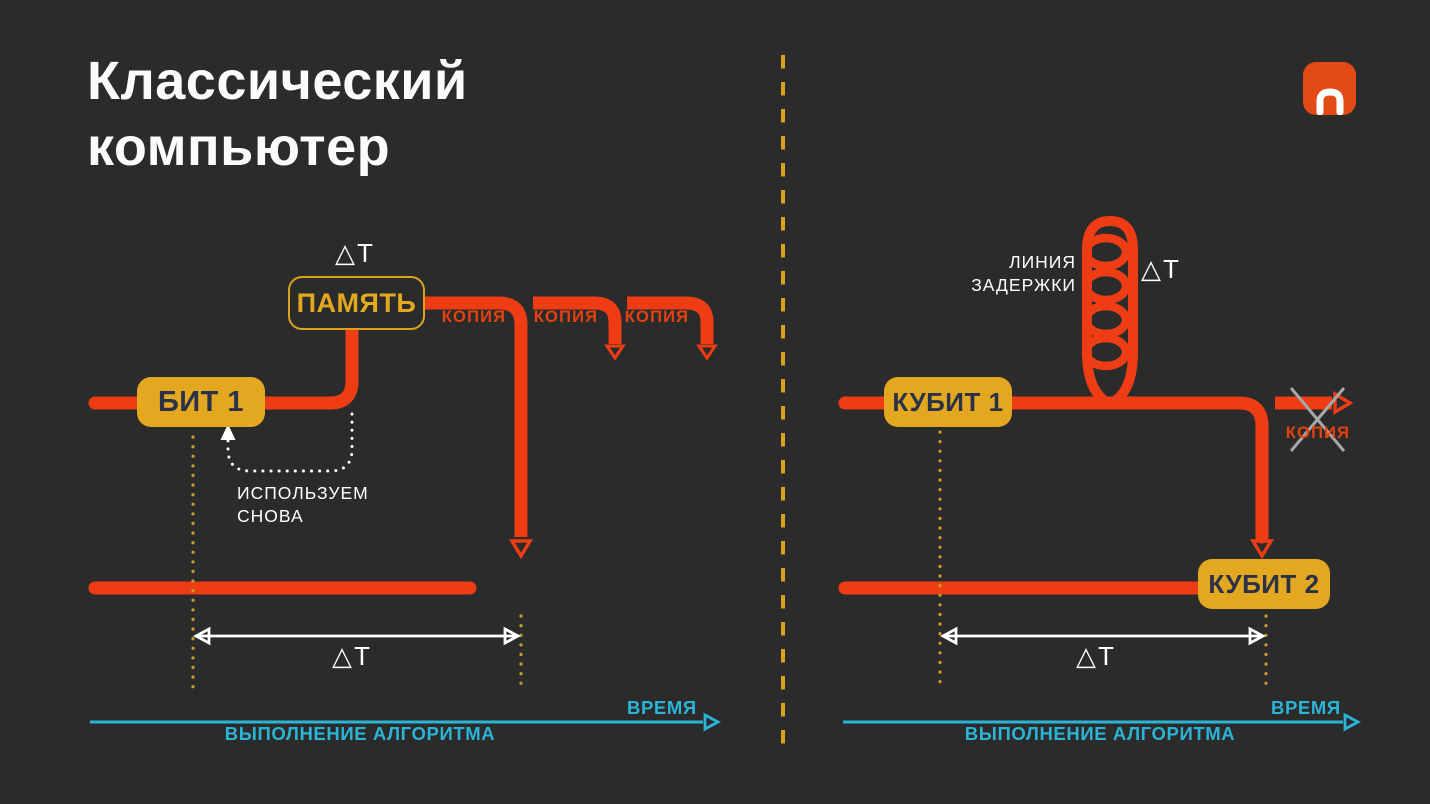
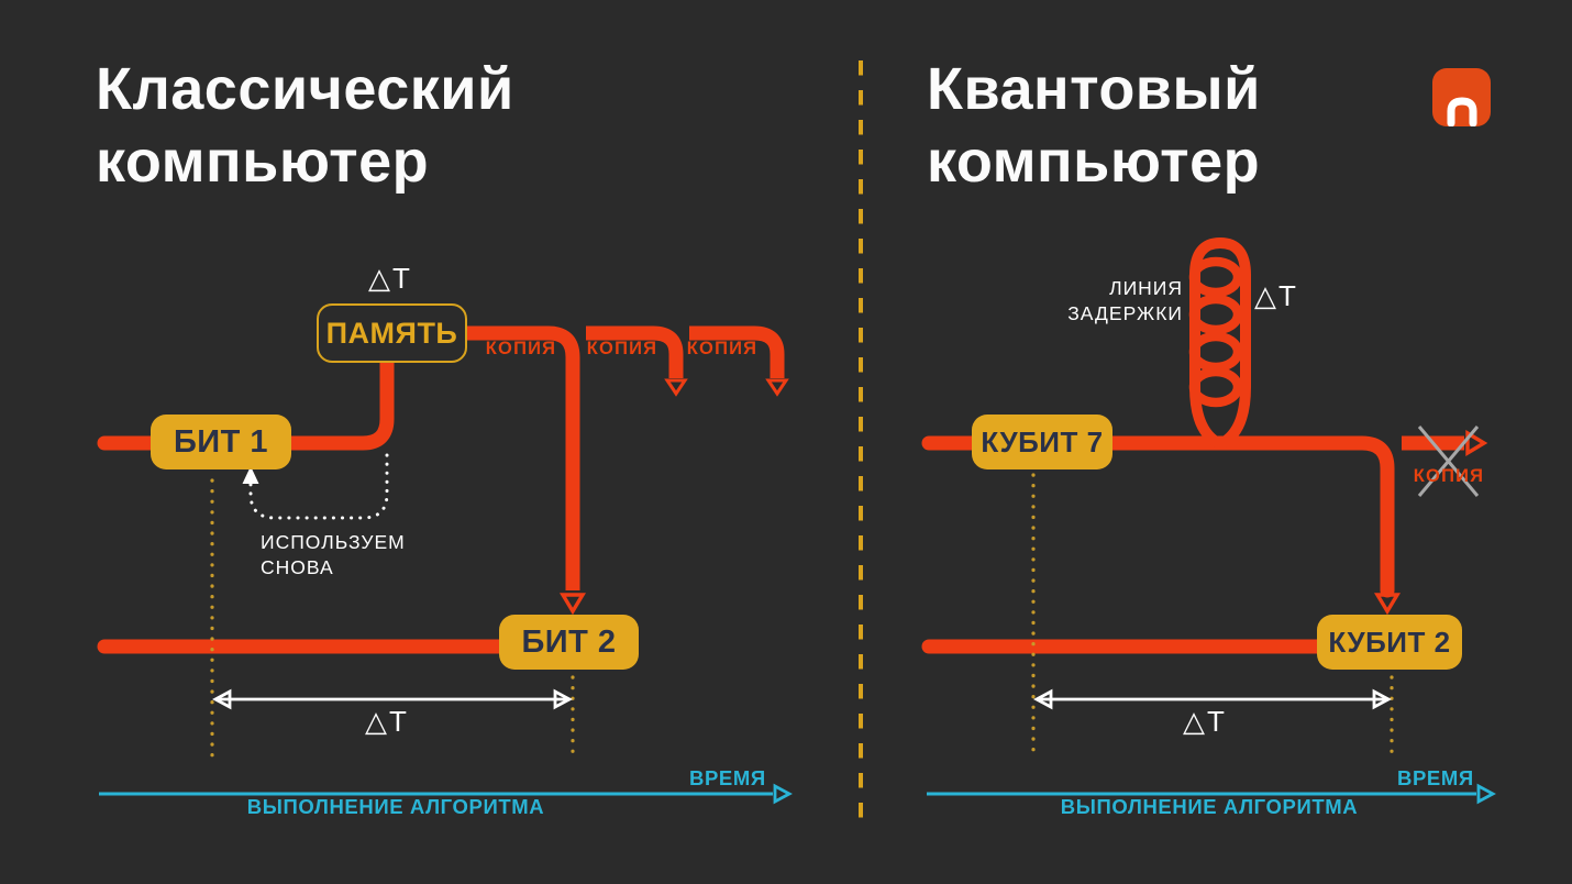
  Классический компьютер
+ Квантовый компьютер
  △T
  ПАМЯТЬ
  БИТ 1
+ БИТ 2
  КОПИЯ
  КОПИЯ
  КОПИЯ
  ИСПОЛЬЗУЕМ
  СНОВА
  △T
  ВРЕМЯ
  ВЫПОЛНЕНИЕ АЛГОРИТМА
  ЛИНИЯ
  ЗАДЕРЖКИ
  △T
- КУБИТ 1
+ КУБИТ 7
  КУБИТ 2
  КОПИЯ
  △T
  ВРЕМЯ
  ВЫПОЛНЕНИЕ АЛГОРИТМА
